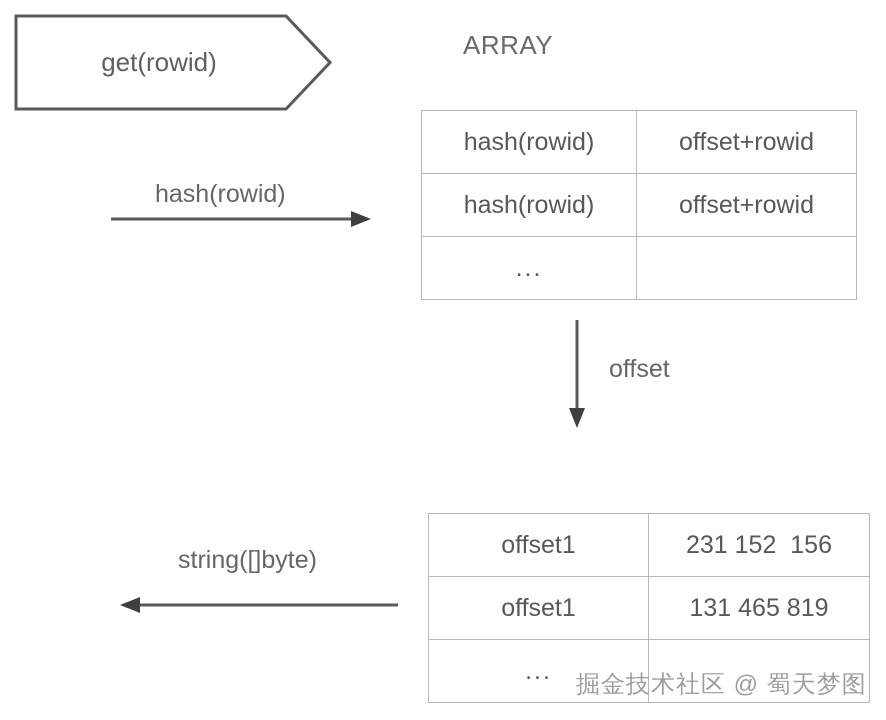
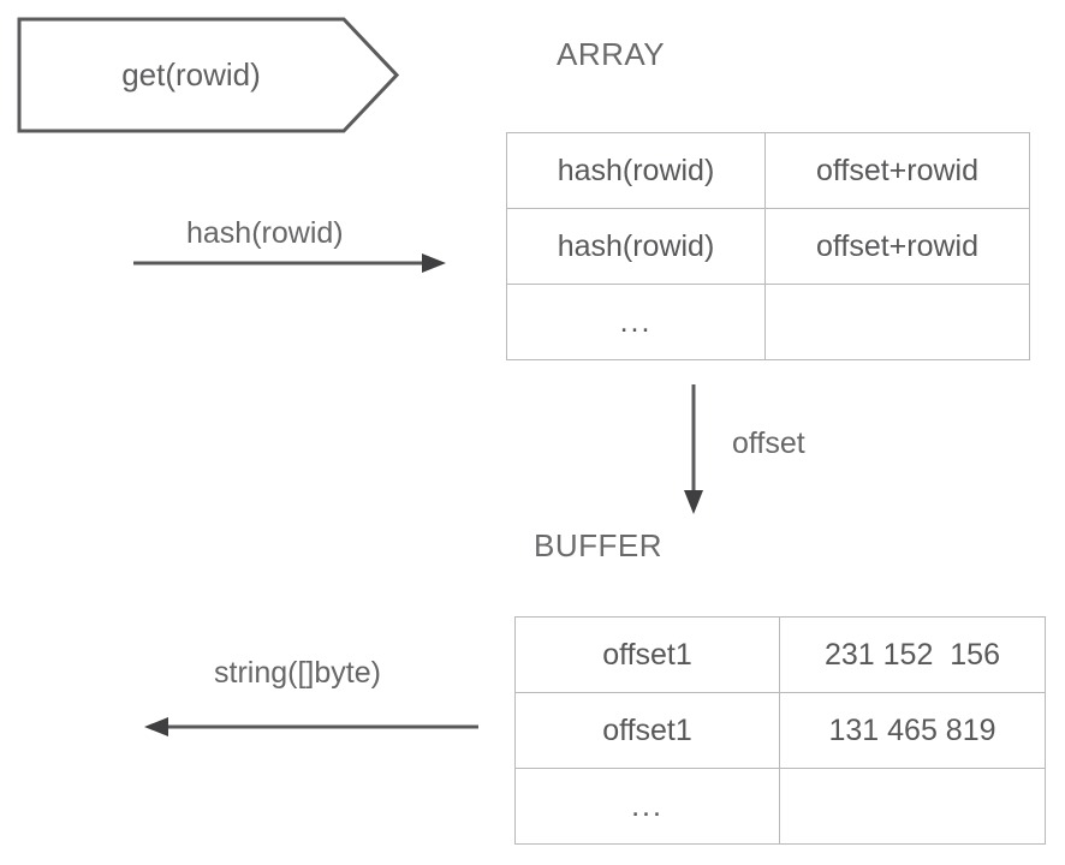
  get(rowid)
  ARRAY
  hash(rowid)
  hash(rowid)	offset+rowid
  hash(rowid)	offset+rowid
  ...
  offset
+ BUFFER
  offset1	231 152 156
  offset1	131 465 819
  ...
  string([]byte)
- 掘金技术社区 @ 蜀天梦图
